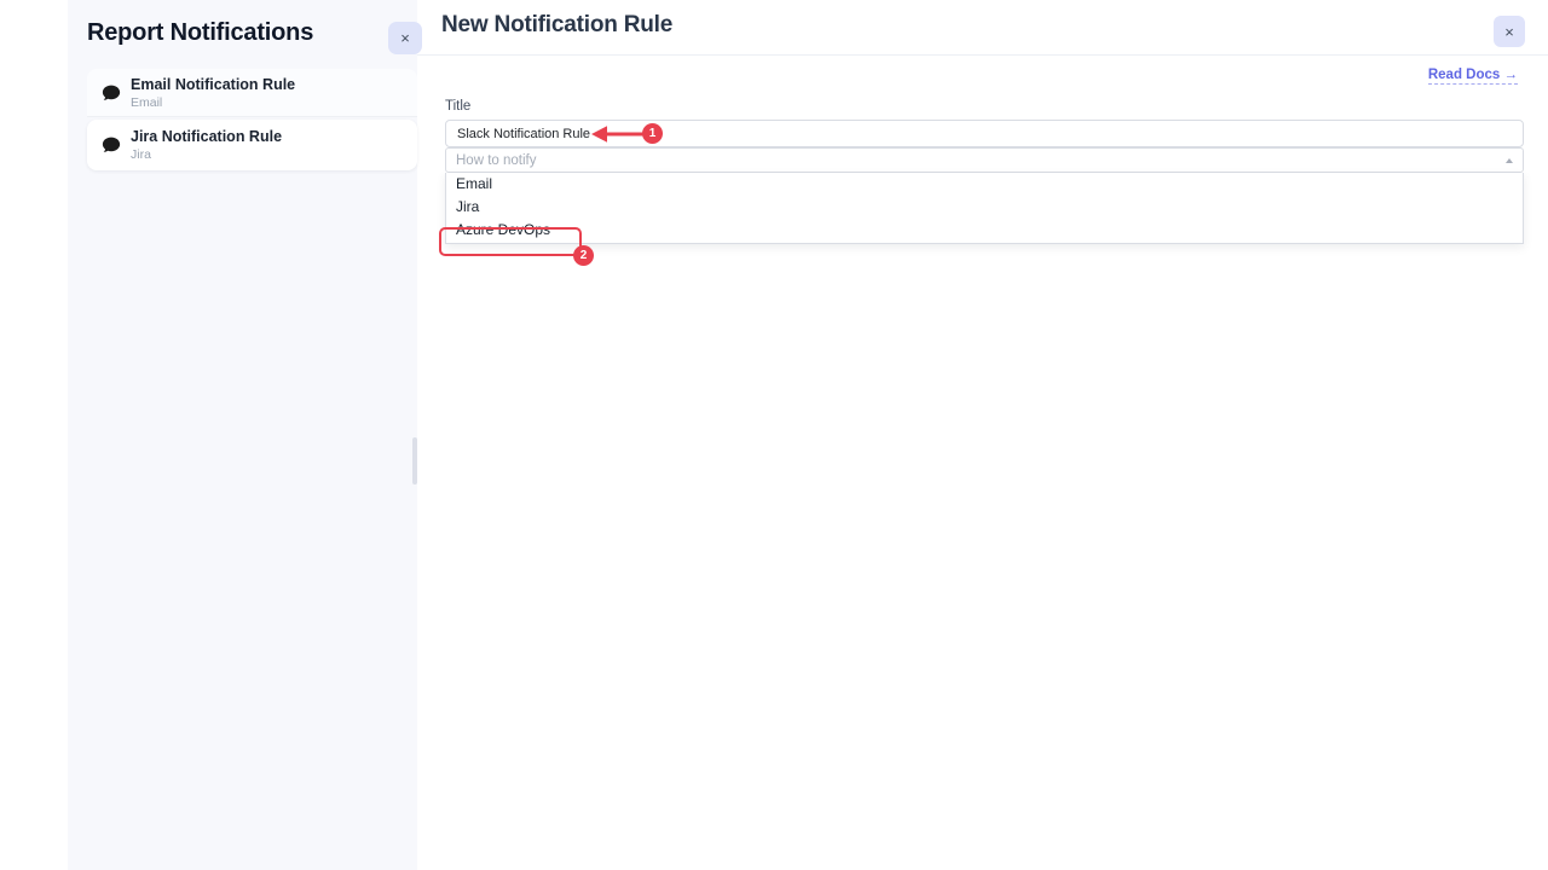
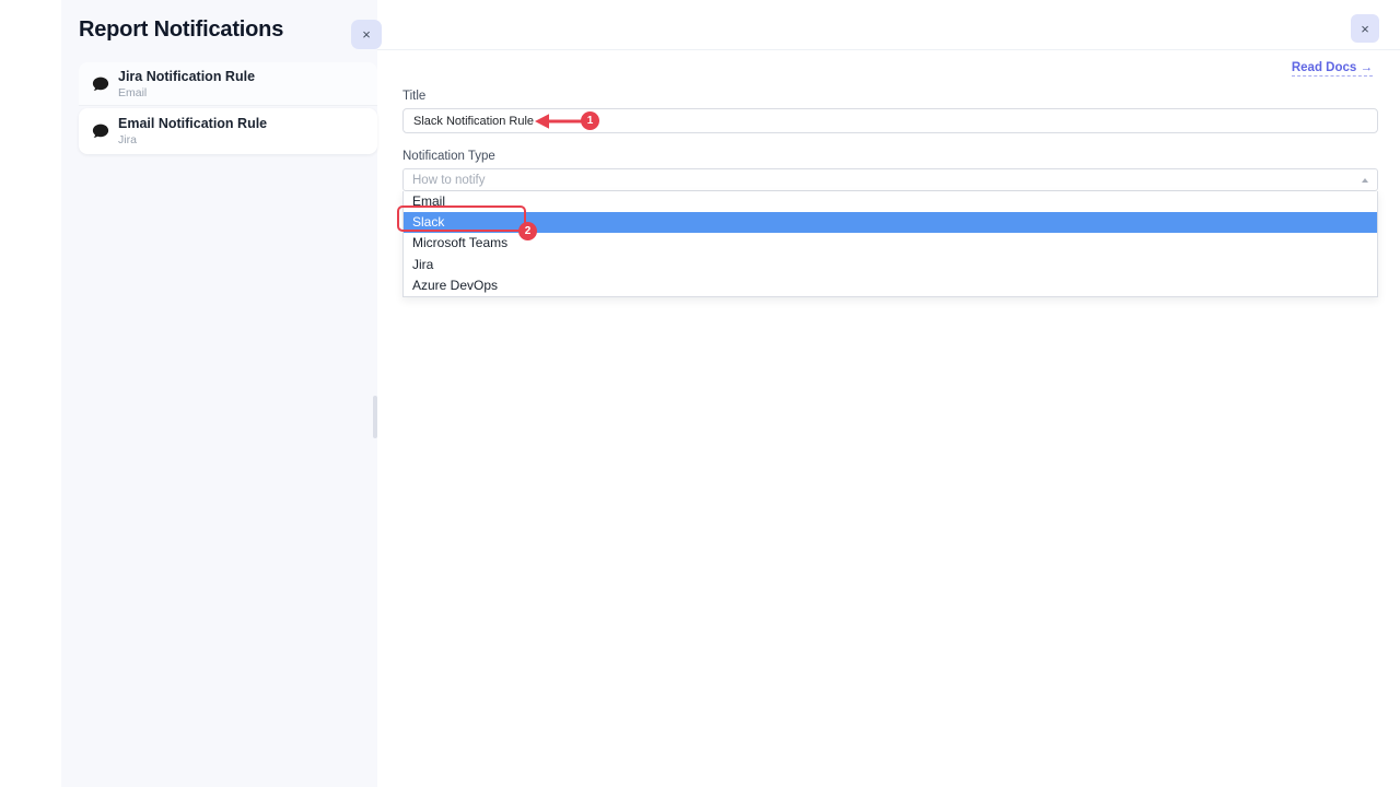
  Report Notifications
  ×
- Email Notification Rule
+ Jira Notification Rule
  Email
- Jira Notification Rule
+ Email Notification Rule
  Jira
- New Notification Rule
  ×
  Read Docs →
  Title
  Slack Notification Rule
+ Notification Type
  How to notify
  Email
+ Slack
+ Microsoft Teams
  Jira
  Azure DevOps
  1
  2
